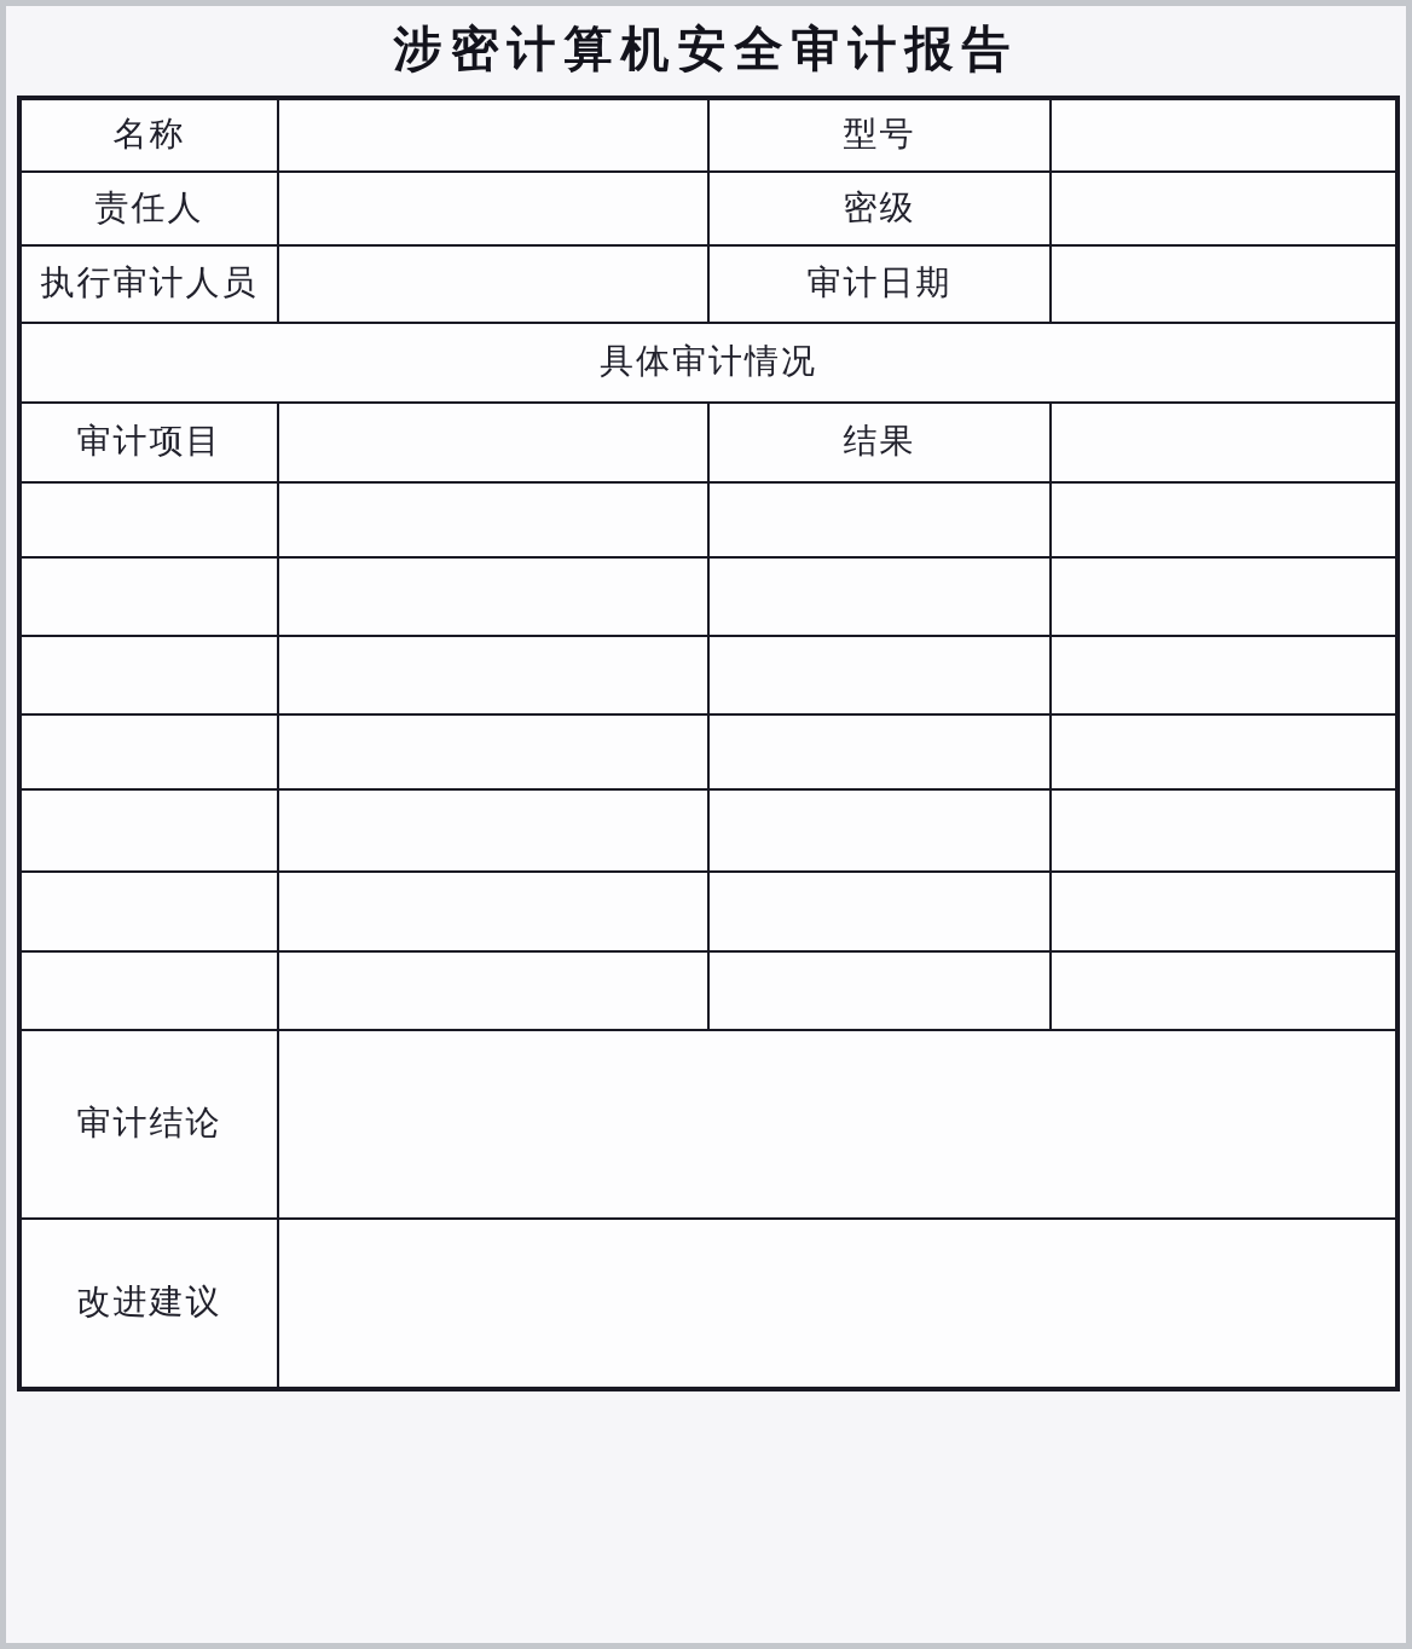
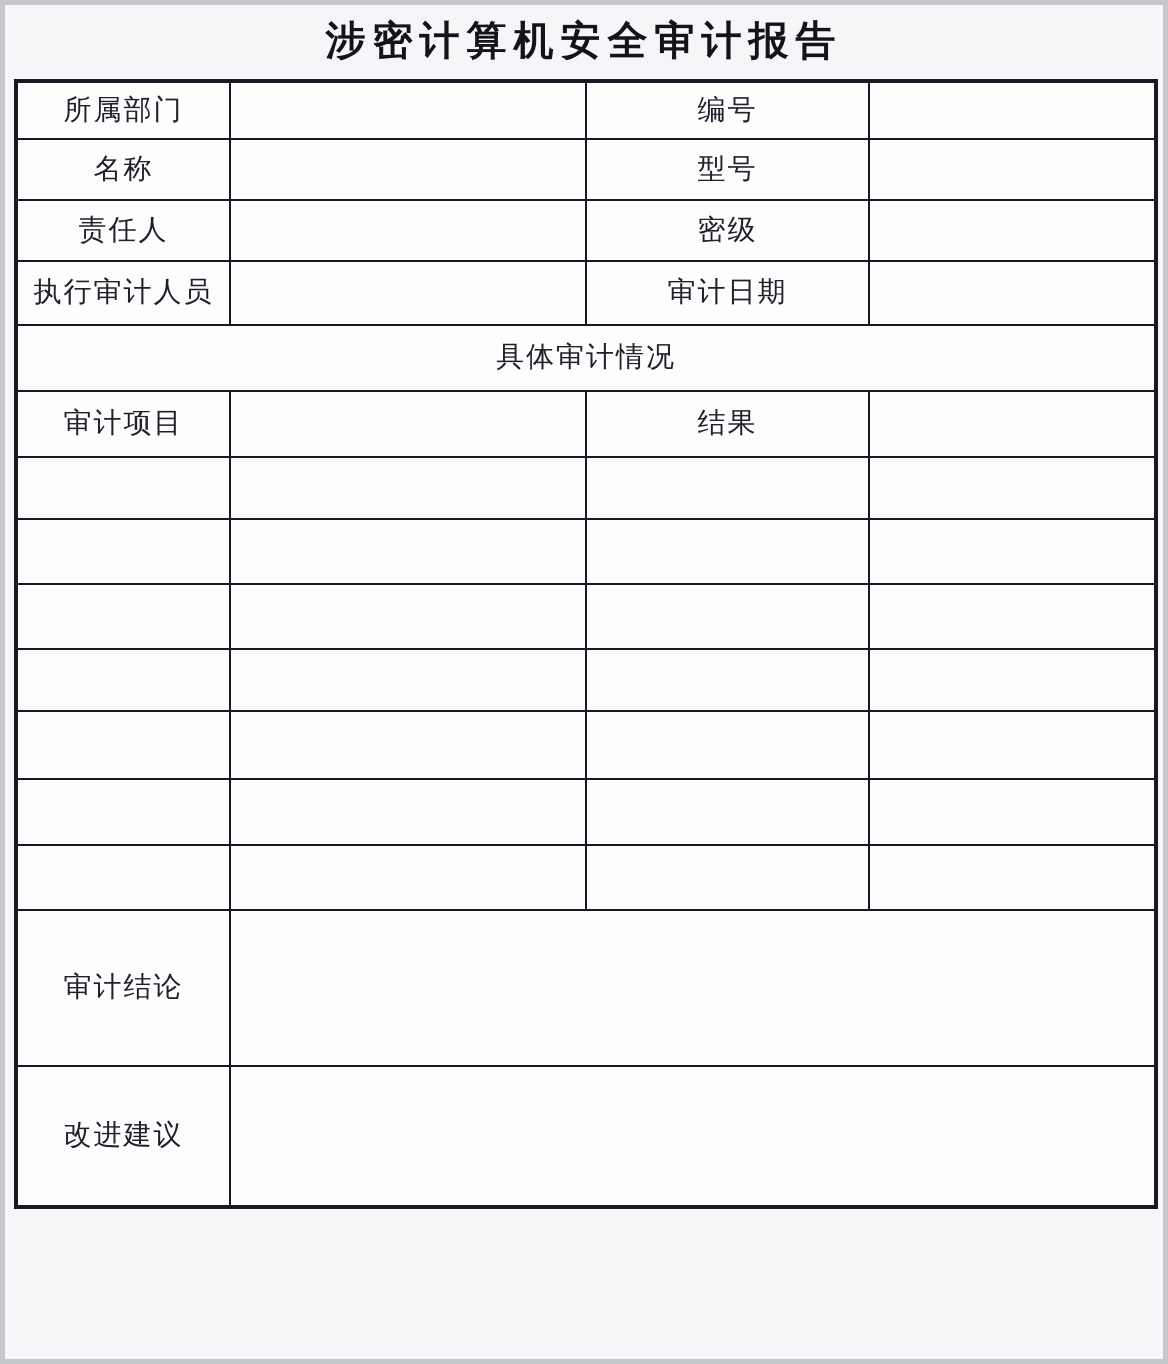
  涉密计算机安全审计报告
+ 所属部门		编号
  名称		型号
  责任人		密级
  执行审计人员		审计日期
  具体审计情况
  审计项目		结果
  审计结论
  改进建议
